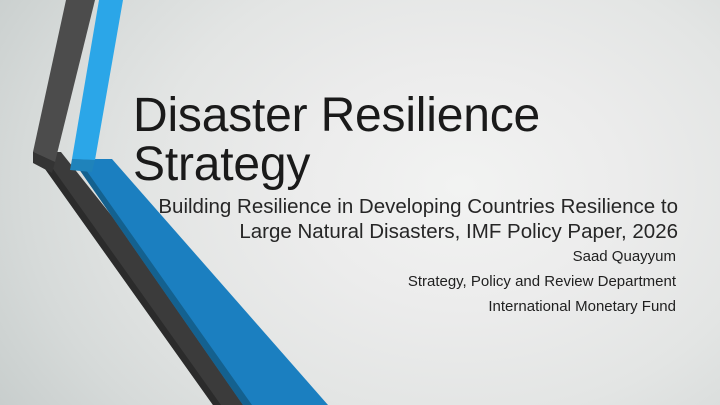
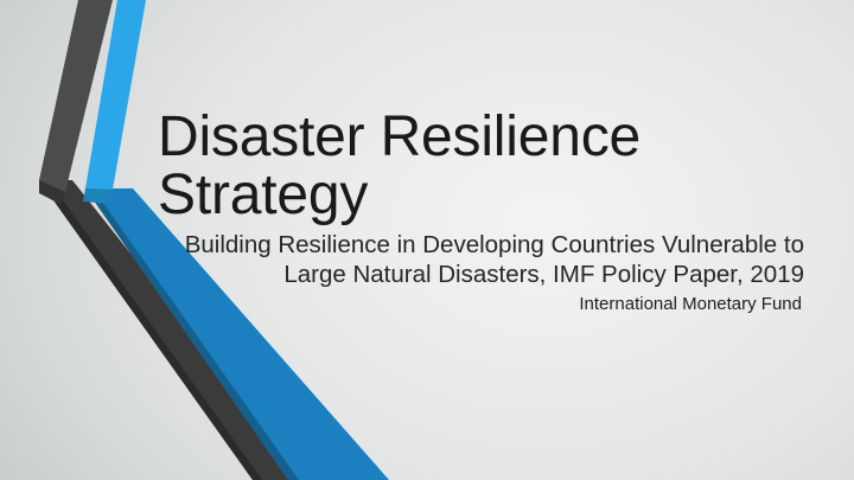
  Disaster Resilience Strategy
- Building Resilience in Developing Countries Resilience to
+ Building Resilience in Developing Countries Vulnerable to
- Large Natural Disasters, IMF Policy Paper, 2026
+ Large Natural Disasters, IMF Policy Paper, 2019
- Saad Quayyum
- Strategy, Policy and Review Department
  International Monetary Fund
